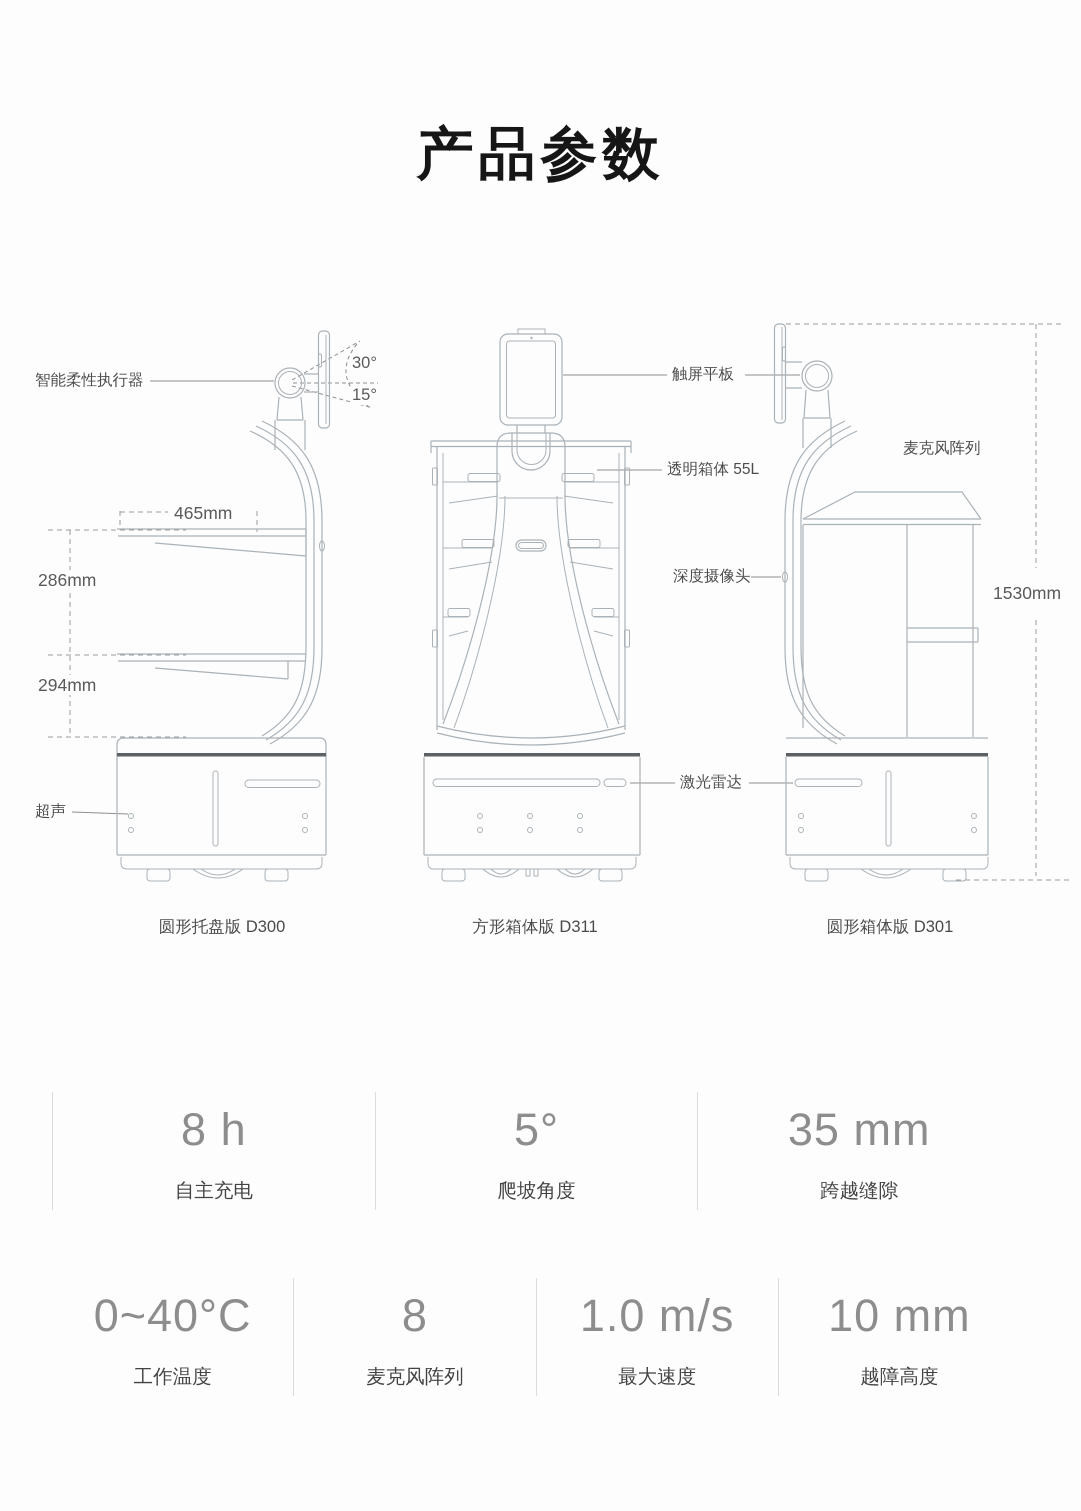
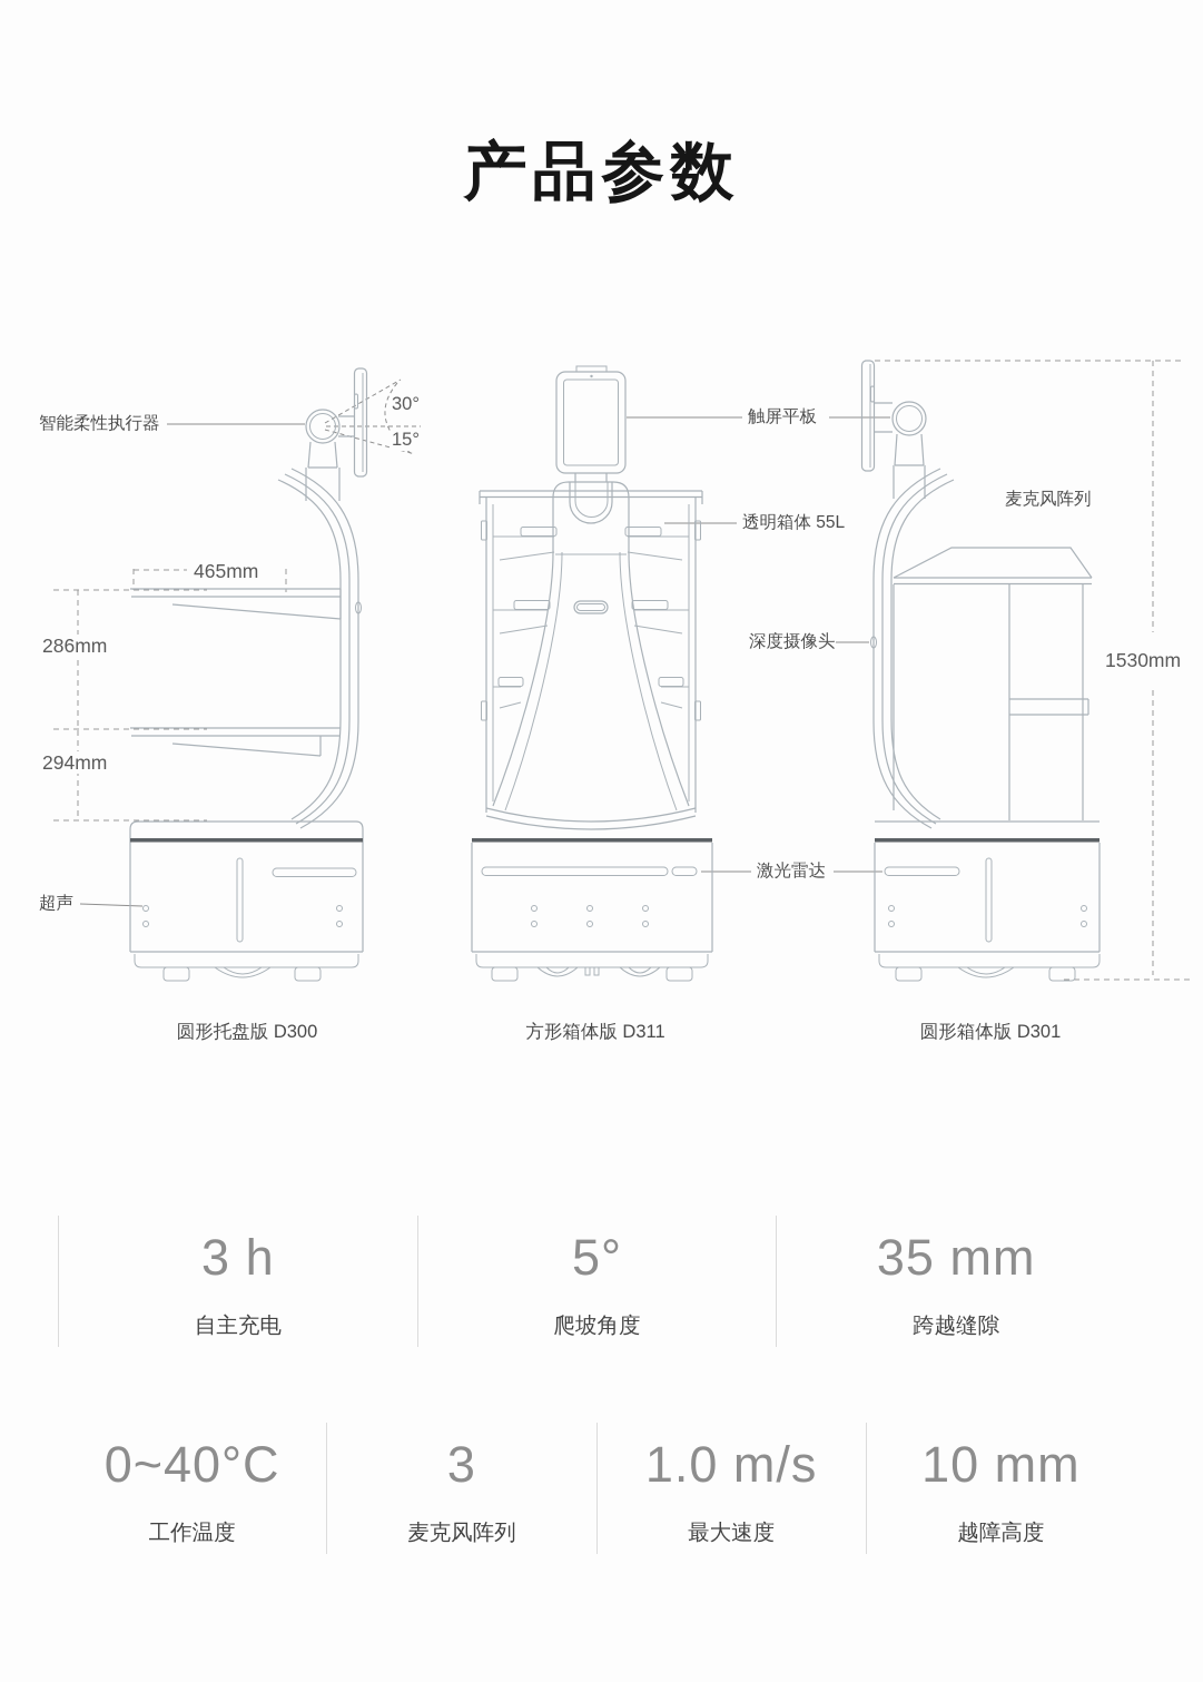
  产品参数
  智能柔性执行器
  30°
  15°
  465mm
  286mm
  294mm
  超声
  触屏平板
  透明箱体 55L
  深度摄像头
  激光雷达
  麦克风阵列
  1530mm
  圆形托盘版 D300
  方形箱体版 D311
  圆形箱体版 D301
- 8 h
+ 3 h
  自主充电
  5°
  爬坡角度
  35 mm
  跨越缝隙
  0~40°C
  工作温度
- 8
+ 3
  麦克风阵列
  1.0 m/s
  最大速度
  10 mm
  越障高度
